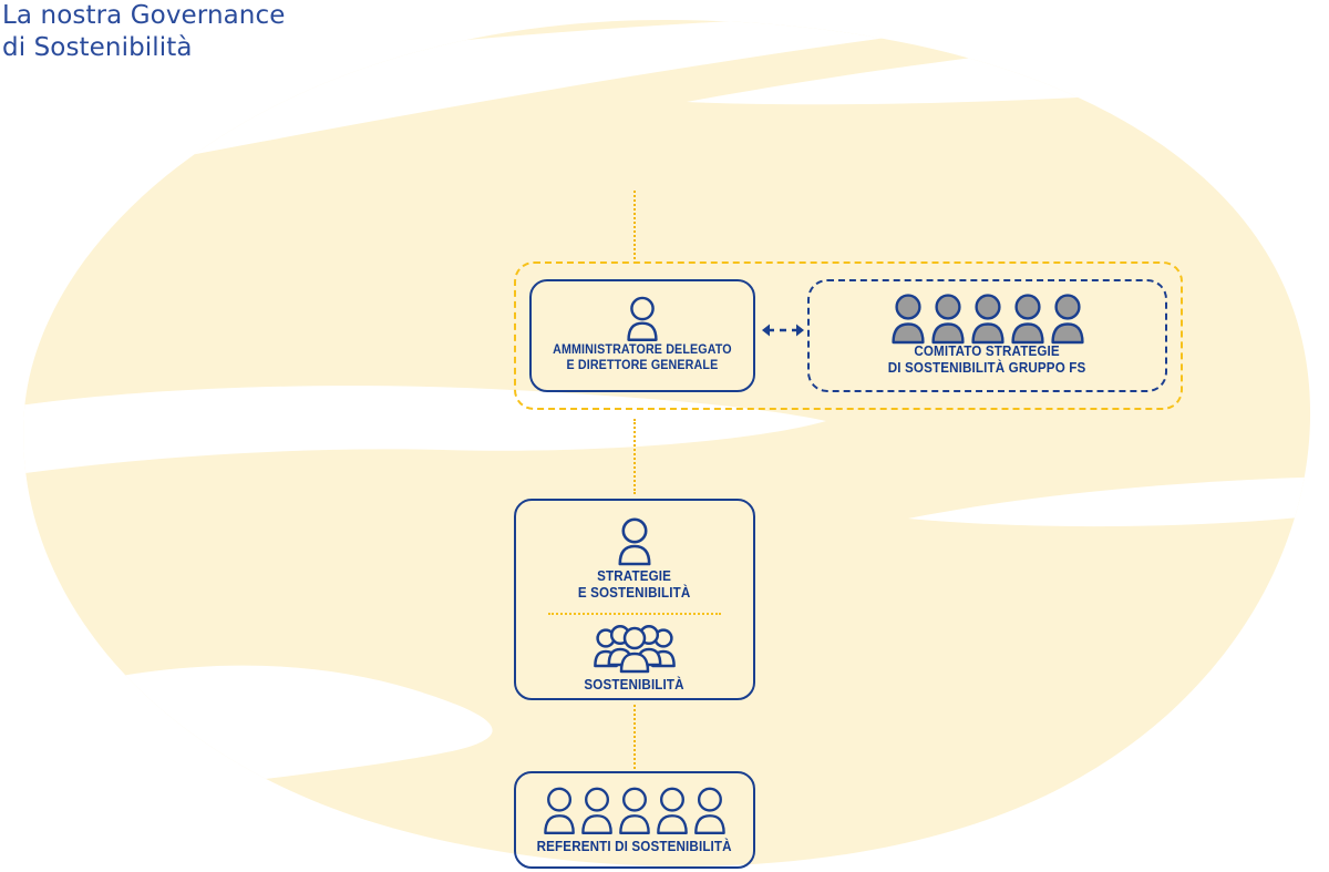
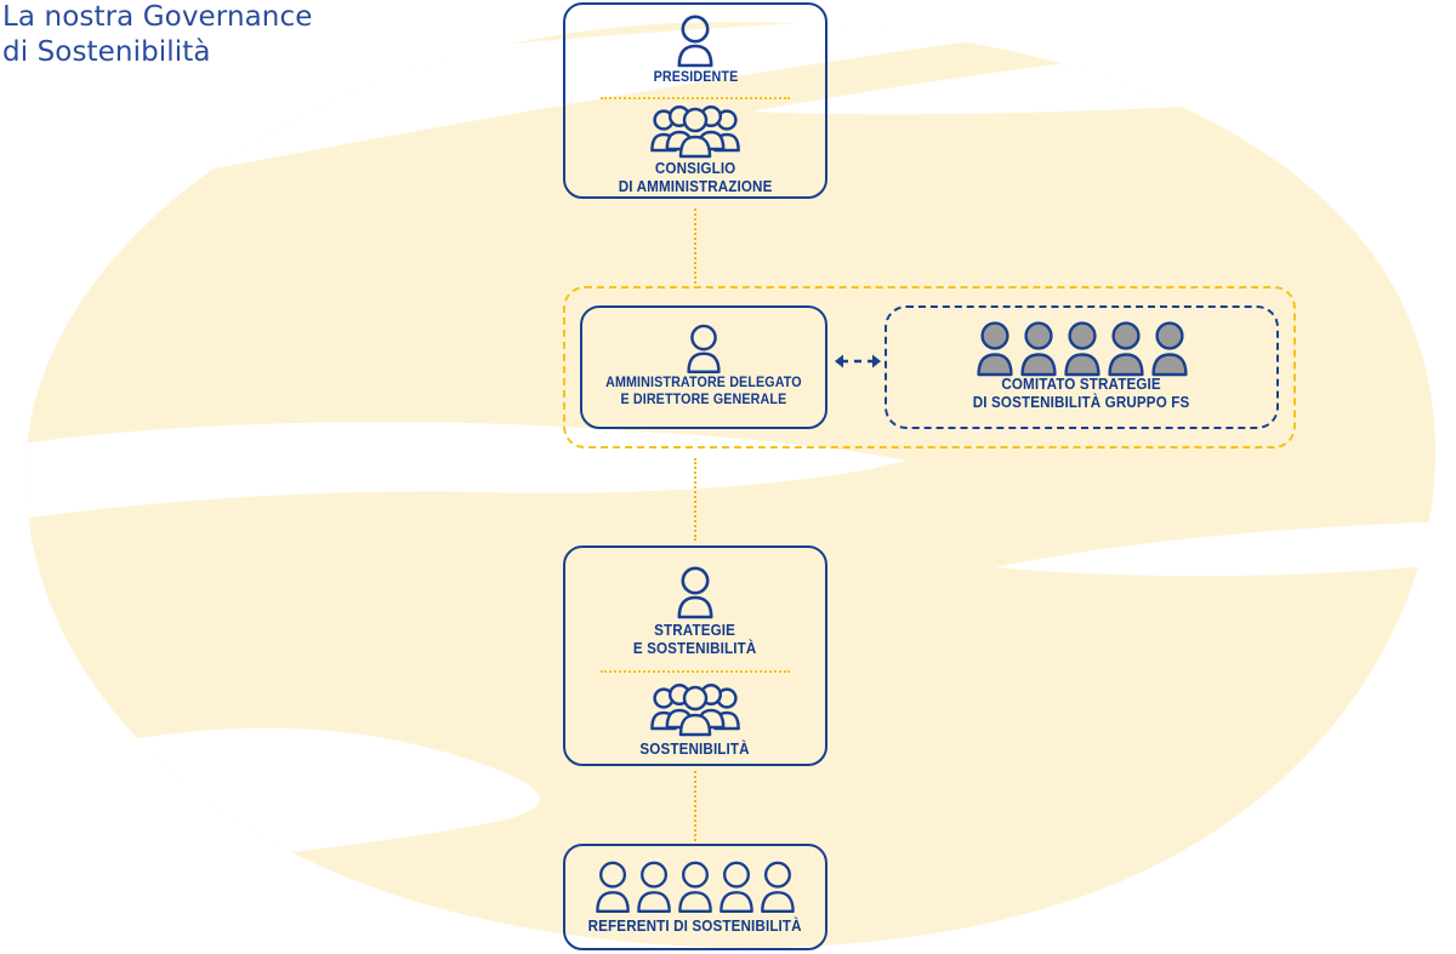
  La nostra Governance
  di Sostenibilità
+ PRESIDENTE
+ CONSIGLIO
+ DI AMMINISTRAZIONE
  AMMINISTRATORE DELEGATO
  E DIRETTORE GENERALE
  COMITATO STRATEGIE
  DI SOSTENIBILITÀ GRUPPO FS
  STRATEGIE
  E SOSTENIBILITÀ
  SOSTENIBILITÀ
  REFERENTI DI SOSTENIBILITÀ
